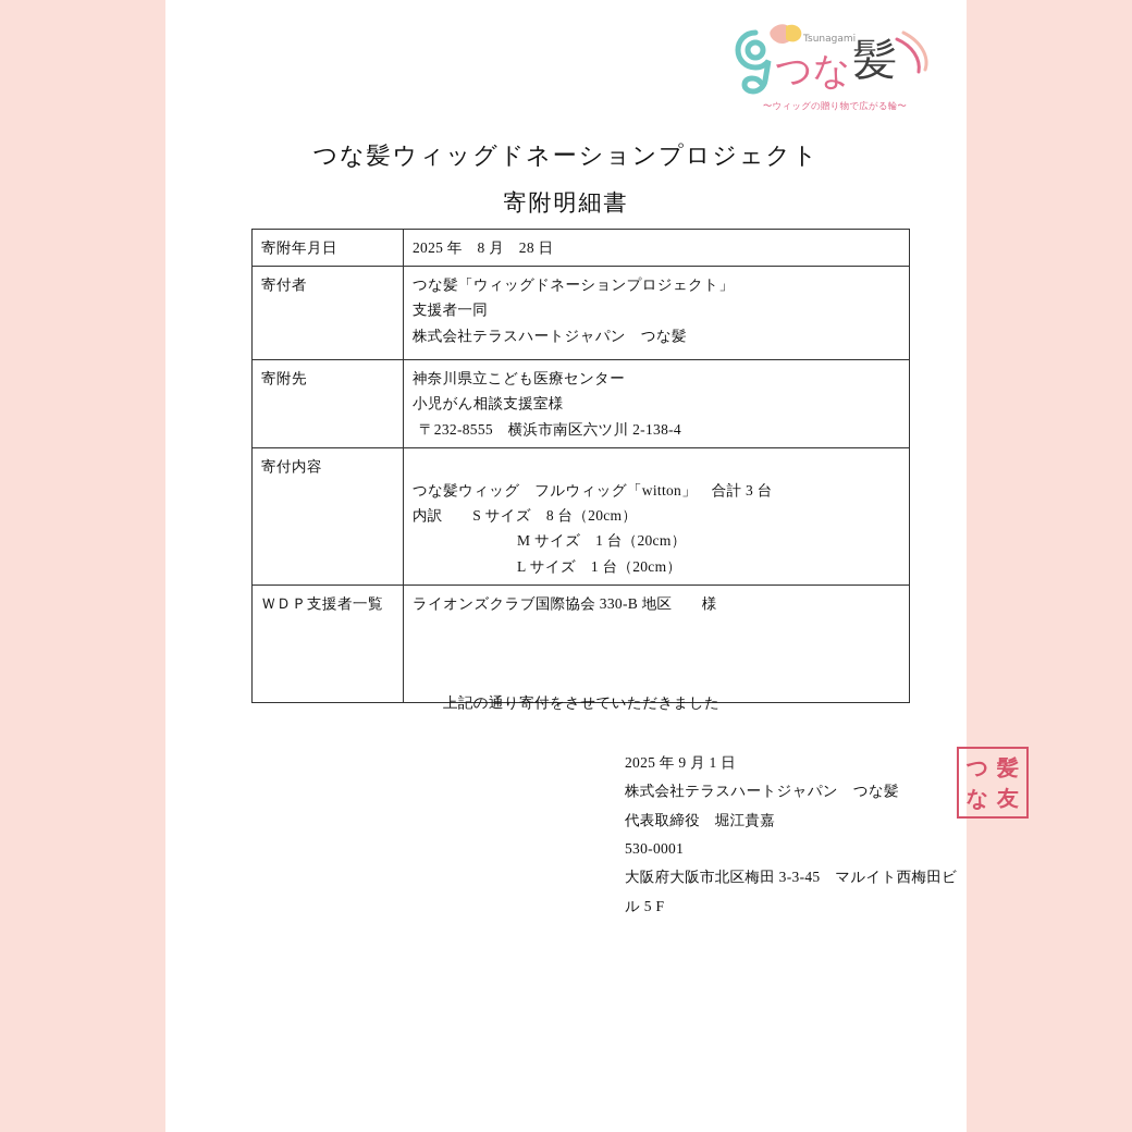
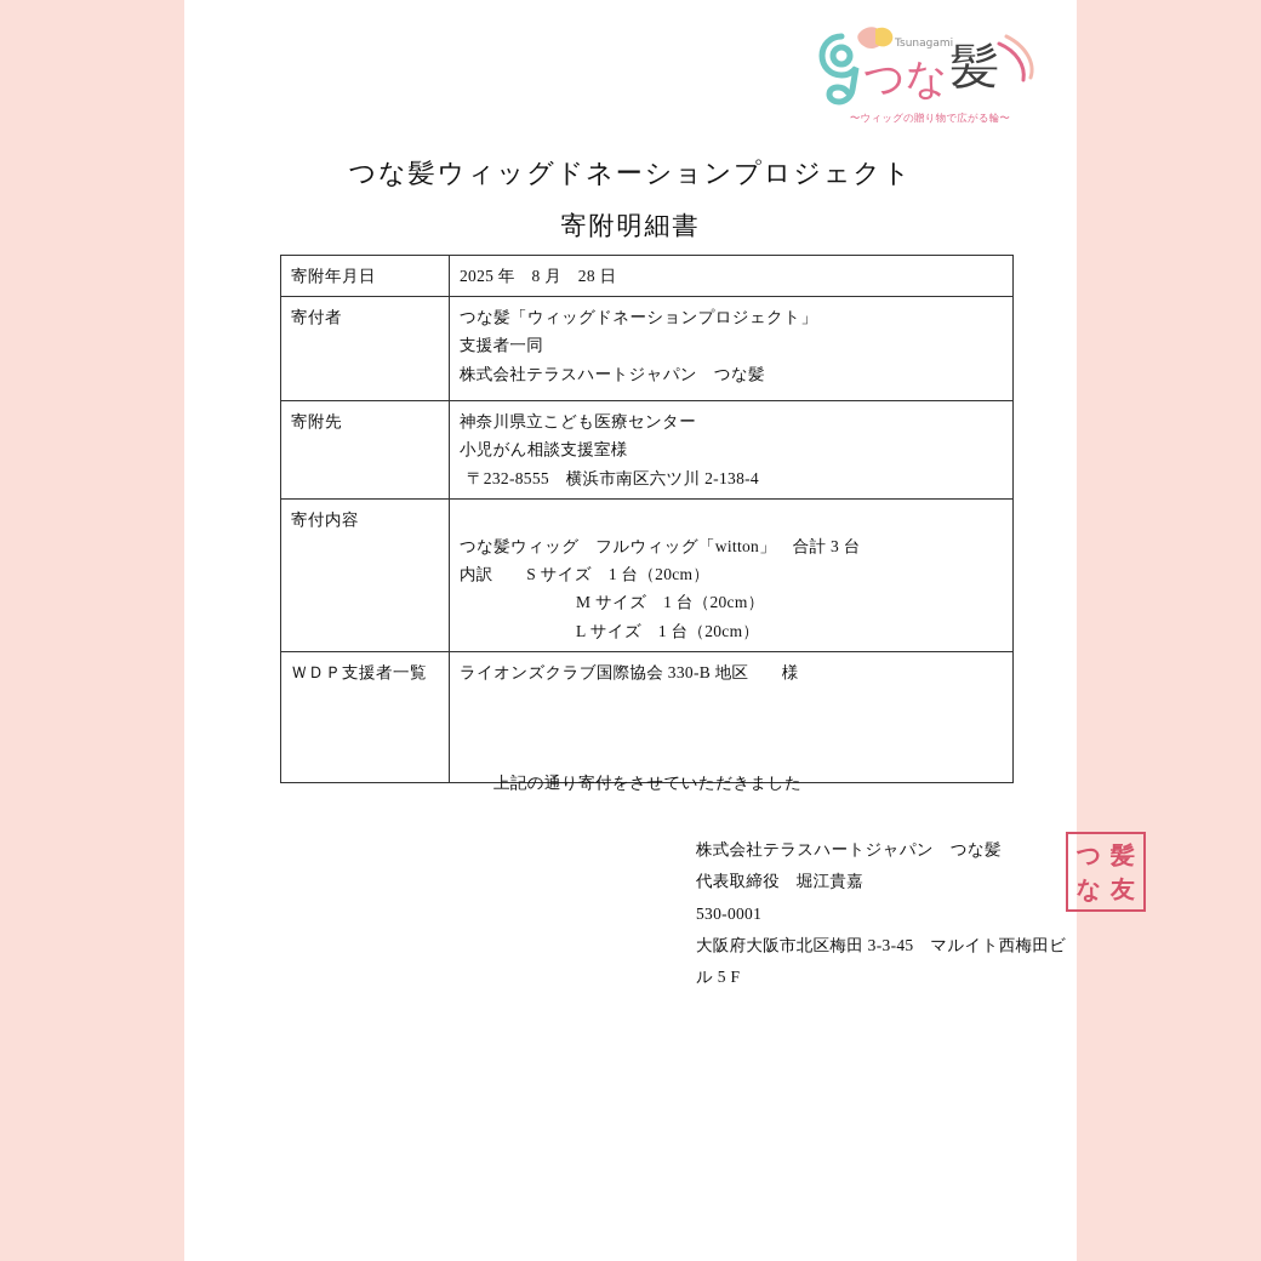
  Tsunagami
  つな
  髪
  〜ウィッグの贈り物で広がる輪〜
  つな髪ウィッグドネーションプロジェクト
  寄附明細書
  寄附年月日	2025 年 8 月 28 日
  寄付者	つな髪「ウィッグドネーションプロジェクト」 支援者一同 株式会社テラスハートジャパン つな髪
  寄附先	神奈川県立こども医療センター 小児がん相談支援室様 〒232-8555 横浜市南区六ツ川 2-138-4
- 寄付内容	つな髪ウィッグ フルウィッグ「witton」 合計 3 台 内訳 S サイズ 8 台（20cm） M サイズ 1 台（20cm） L サイズ 1 台（20cm）
+ 寄付内容	つな髪ウィッグ フルウィッグ「witton」 合計 3 台 内訳 S サイズ 1 台（20cm） M サイズ 1 台（20cm） L サイズ 1 台（20cm）
  ＷＤＰ支援者一覧	ライオンズクラブ国際協会 330-B 地区 様
  上記の通り寄付をさせていただきました
- 2025 年 9 月 1 日
  株式会社テラスハートジャパン つな髪
  代表取締役 堀江貴嘉
  530-0001
  大阪府大阪市北区梅田 3-3-45 マルイト西梅田ビル 5 F
  つ
  髪
  な
  友
